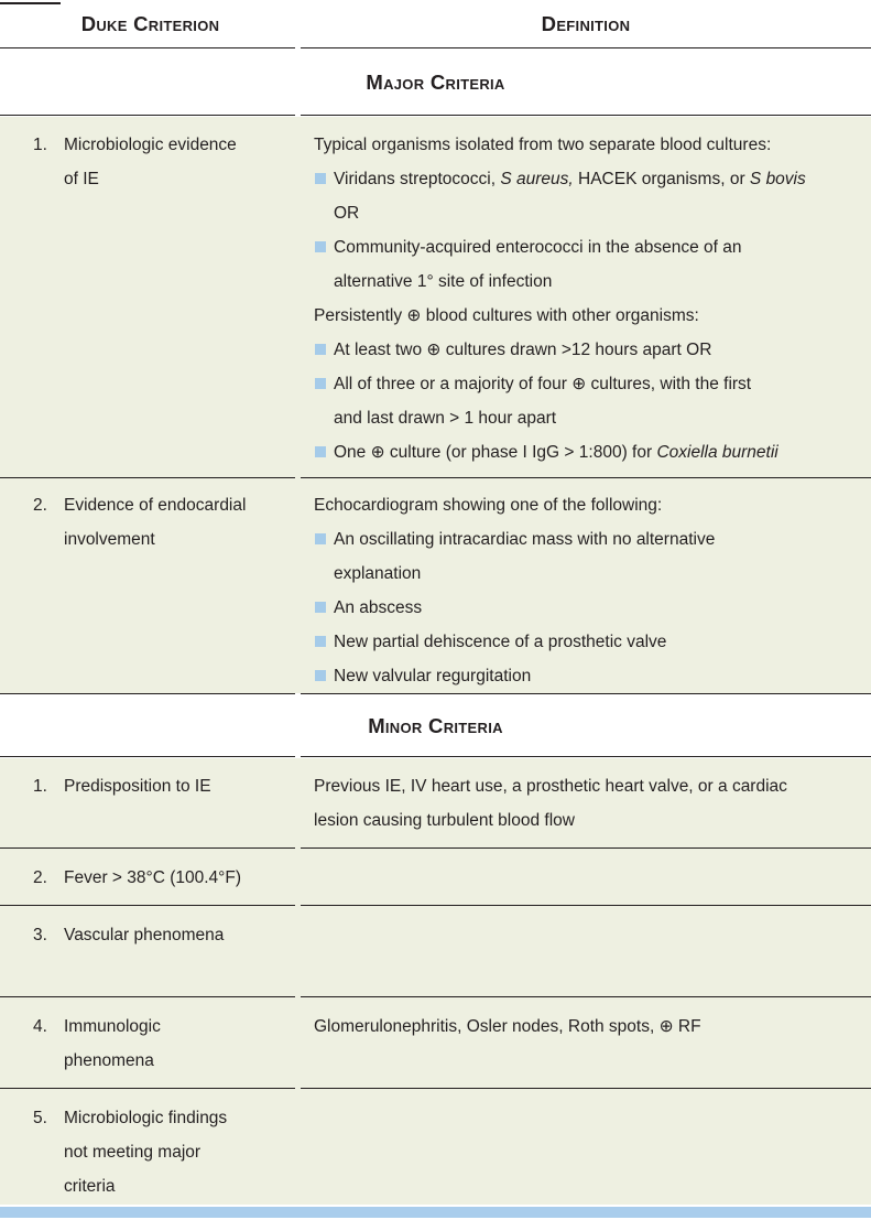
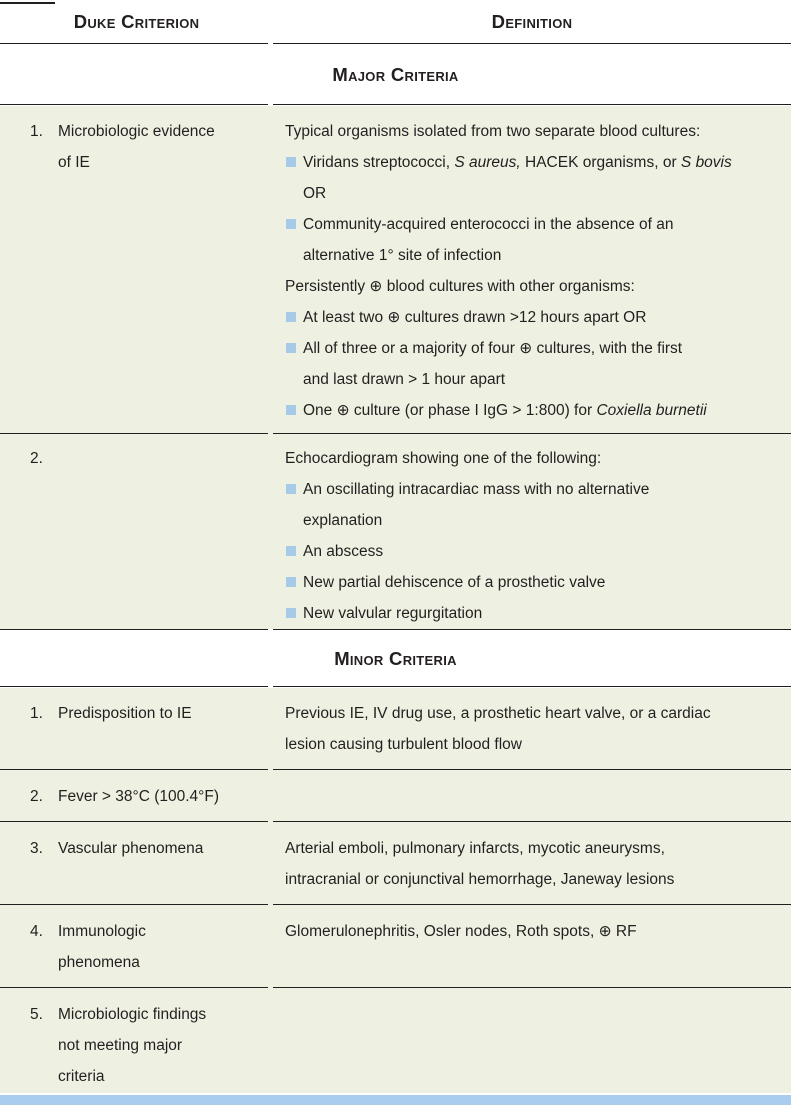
  Duke Criterion
  Definition
  Major Criteria
  1.
  Microbiologic evidence
  of IE
  Typical organisms isolated from two separate blood cultures:
  Viridans streptococci, S aureus, HACEK organisms, or S bovis
  OR
  Community-acquired enterococci in the absence of an
  alternative 1° site of infection
  Persistently ⊕ blood cultures with other organisms:
  At least two ⊕ cultures drawn >12 hours apart OR
  All of three or a majority of four ⊕ cultures, with the first
  and last drawn > 1 hour apart
  One ⊕ culture (or phase I IgG > 1:800) for Coxiella burnetii
  2.
- Evidence of endocardial
- involvement
  Echocardiogram showing one of the following:
  An oscillating intracardiac mass with no alternative
  explanation
  An abscess
  New partial dehiscence of a prosthetic valve
  New valvular regurgitation
  Minor Criteria
  1.
  Predisposition to IE
- Previous IE, IV heart use, a prosthetic heart valve, or a cardiac
+ Previous IE, IV drug use, a prosthetic heart valve, or a cardiac
  lesion causing turbulent blood flow
  2.
  Fever > 38°C (100.4°F)
  3.
  Vascular phenomena
+ Arterial emboli, pulmonary infarcts, mycotic aneurysms,
+ intracranial or conjunctival hemorrhage, Janeway lesions
  4.
  Immunologic
  phenomena
  Glomerulonephritis, Osler nodes, Roth spots, ⊕ RF
  5.
  Microbiologic findings
  not meeting major
  criteria
